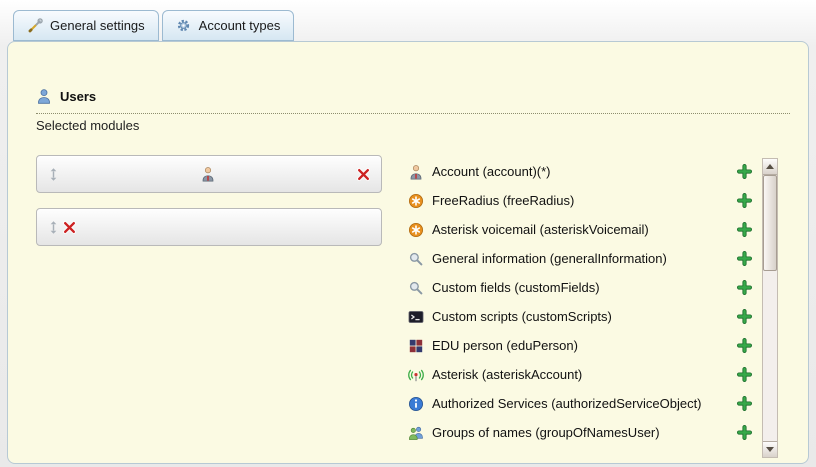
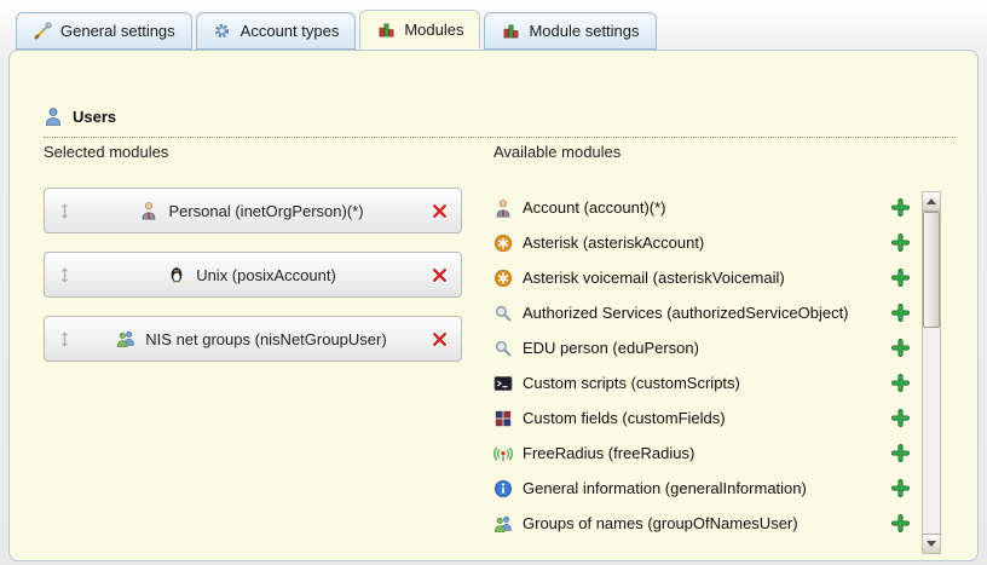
  General settings
  Account types
+ Modules
+ Module settings
  Users
  Selected modules
+ Available modules
+ Personal (inetOrgPerson)(*)
+ Unix (posixAccount)
+ NIS net groups (nisNetGroupUser)
  Account (account)(*)
- FreeRadius (freeRadius)
+ Asterisk (asteriskAccount)
  Asterisk voicemail (asteriskVoicemail)
- General information (generalInformation)
+ Authorized Services (authorizedServiceObject)
- Custom fields (customFields)
+ EDU person (eduPerson)
  Custom scripts (customScripts)
- EDU person (eduPerson)
+ Custom fields (customFields)
- Asterisk (asteriskAccount)
+ FreeRadius (freeRadius)
- Authorized Services (authorizedServiceObject)
+ General information (generalInformation)
  Groups of names (groupOfNamesUser)
